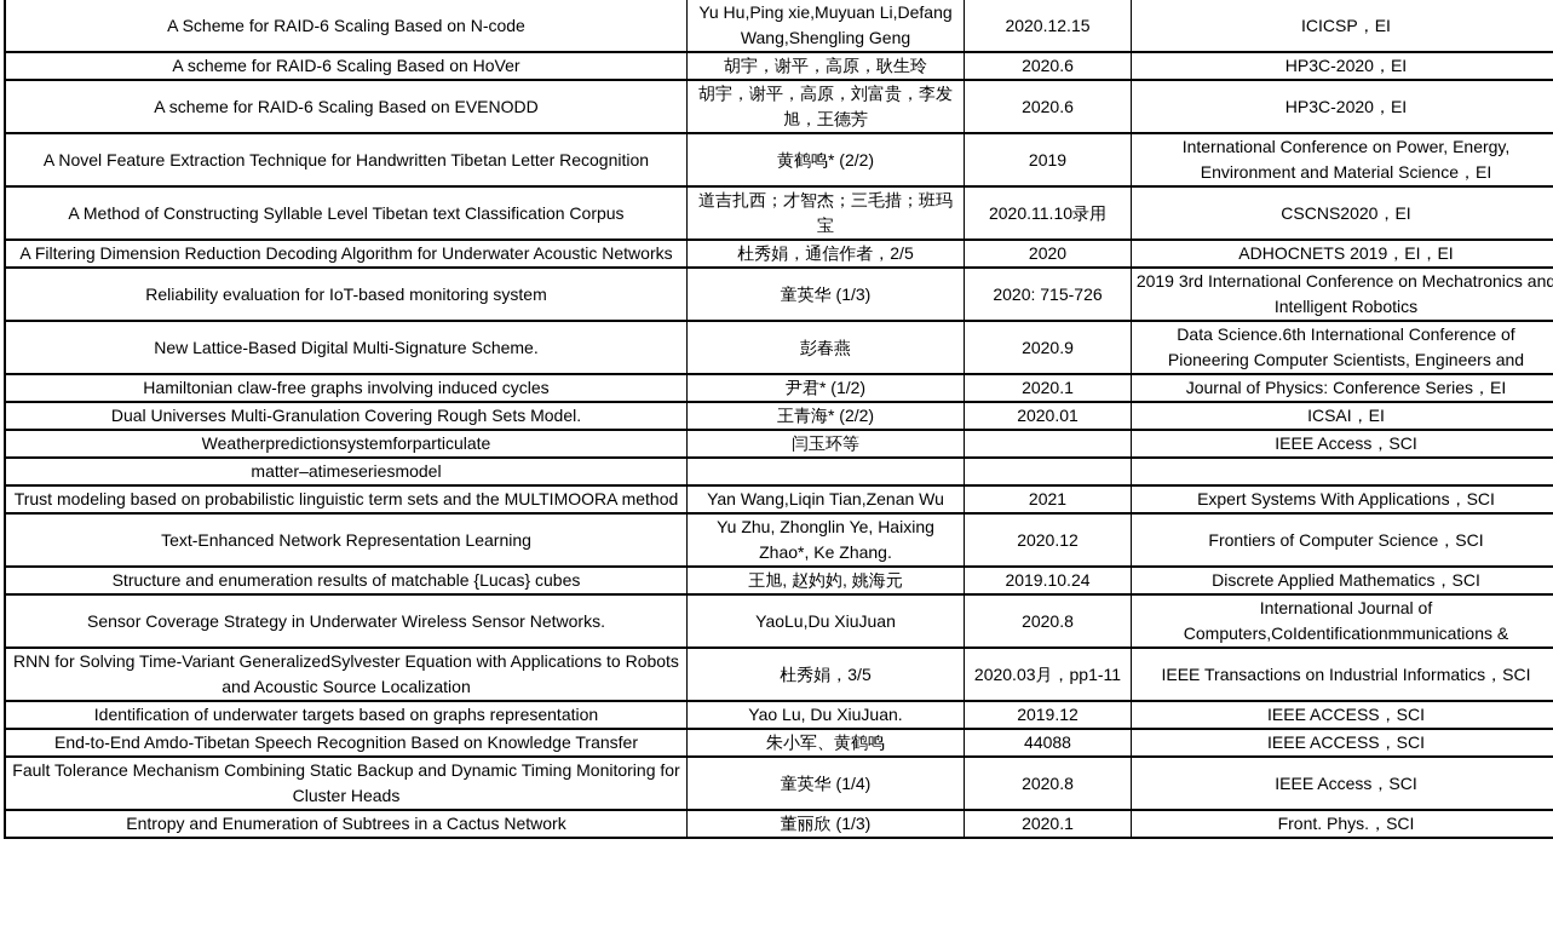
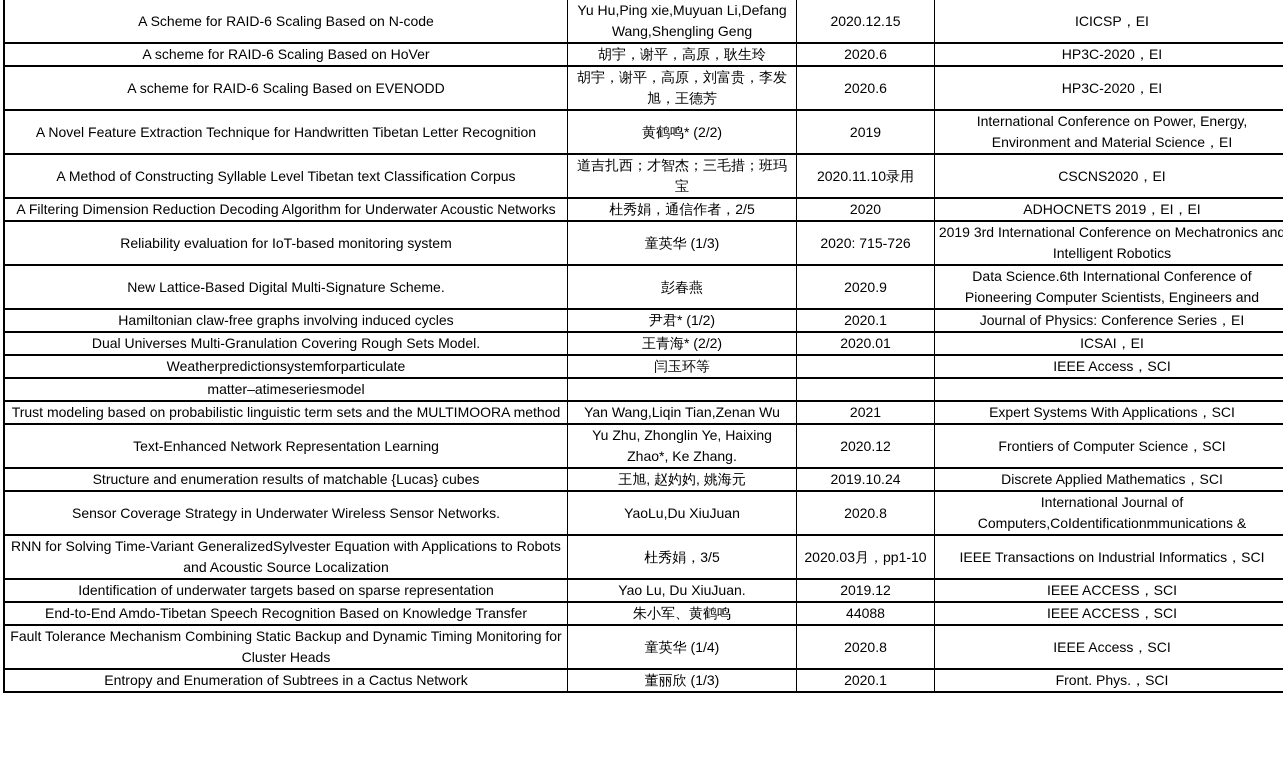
  A Scheme for RAID-6 Scaling Based on N-code	Yu Hu,Ping xie,Muyuan Li,Defang Wang,Shengling Geng	2020.12.15	ICICSP，EI
  A scheme for RAID-6 Scaling Based on HoVer	胡宇，谢平，高原，耿生玲	2020.6	HP3C-2020，EI
  A scheme for RAID-6 Scaling Based on EVENODD	胡宇，谢平，高原，刘富贵，李发旭，王德芳	2020.6	HP3C-2020，EI
  A Novel Feature Extraction Technique for Handwritten Tibetan Letter Recognition	黄鹤鸣* (2/2)	2019	International Conference on Power, Energy, Environment and Material Science，EI
  A Method of Constructing Syllable Level Tibetan text Classification Corpus	道吉扎西；才智杰；三毛措；班玛宝	2020.11.10录用	CSCNS2020，EI
  A Filtering Dimension Reduction Decoding Algorithm for Underwater Acoustic Networks	杜秀娟，通信作者，2/5	2020	ADHOCNETS 2019，EI，EI
  Reliability evaluation for IoT-based monitoring system	童英华 (1/3)	2020: 715-726	2019 3rd International Conference on Mechatronics and Intelligent Robotics
  New Lattice-Based Digital Multi-Signature Scheme.	彭春燕	2020.9	Data Science.6th International Conference of Pioneering Computer Scientists, Engineers and
  Hamiltonian claw-free graphs involving induced cycles	尹君* (1/2)	2020.1	Journal of Physics: Conference Series，EI
  Dual Universes Multi-Granulation Covering Rough Sets Model.	王青海* (2/2)	2020.01	ICSAI，EI
  Weatherpredictionsystemforparticulate	闫玉环等		IEEE Access，SCI
  matter–atimeseriesmodel
  Trust modeling based on probabilistic linguistic term sets and the MULTIMOORA method	Yan Wang,Liqin Tian,Zenan Wu	2021	Expert Systems With Applications，SCI
  Text-Enhanced Network Representation Learning	Yu Zhu, Zhonglin Ye, Haixing Zhao*, Ke Zhang.	2020.12	Frontiers of Computer Science，SCI
  Structure and enumeration results of matchable {Lucas} cubes	王旭, 赵妁妁, 姚海元	2019.10.24	Discrete Applied Mathematics，SCI
  Sensor Coverage Strategy in Underwater Wireless Sensor Networks.	YaoLu,Du XiuJuan	2020.8	International Journal of Computers,CoIdentificationmmunications &
- RNN for Solving Time-Variant GeneralizedSylvester Equation with Applications to Robots and Acoustic Source Localization	杜秀娟，3/5	2020.03月，pp1-11	IEEE Transactions on Industrial Informatics，SCI
+ RNN for Solving Time-Variant GeneralizedSylvester Equation with Applications to Robots and Acoustic Source Localization	杜秀娟，3/5	2020.03月，pp1-10	IEEE Transactions on Industrial Informatics，SCI
- Identification of underwater targets based on graphs representation	Yao Lu, Du XiuJuan.	2019.12	IEEE ACCESS，SCI
+ Identification of underwater targets based on sparse representation	Yao Lu, Du XiuJuan.	2019.12	IEEE ACCESS，SCI
  End-to-End Amdo-Tibetan Speech Recognition Based on Knowledge Transfer	朱小军、黄鹤鸣	44088	IEEE ACCESS，SCI
  Fault Tolerance Mechanism Combining Static Backup and Dynamic Timing Monitoring for Cluster Heads	童英华 (1/4)	2020.8	IEEE Access，SCI
  Entropy and Enumeration of Subtrees in a Cactus Network	董丽欣 (1/3)	2020.1	Front. Phys.，SCI
